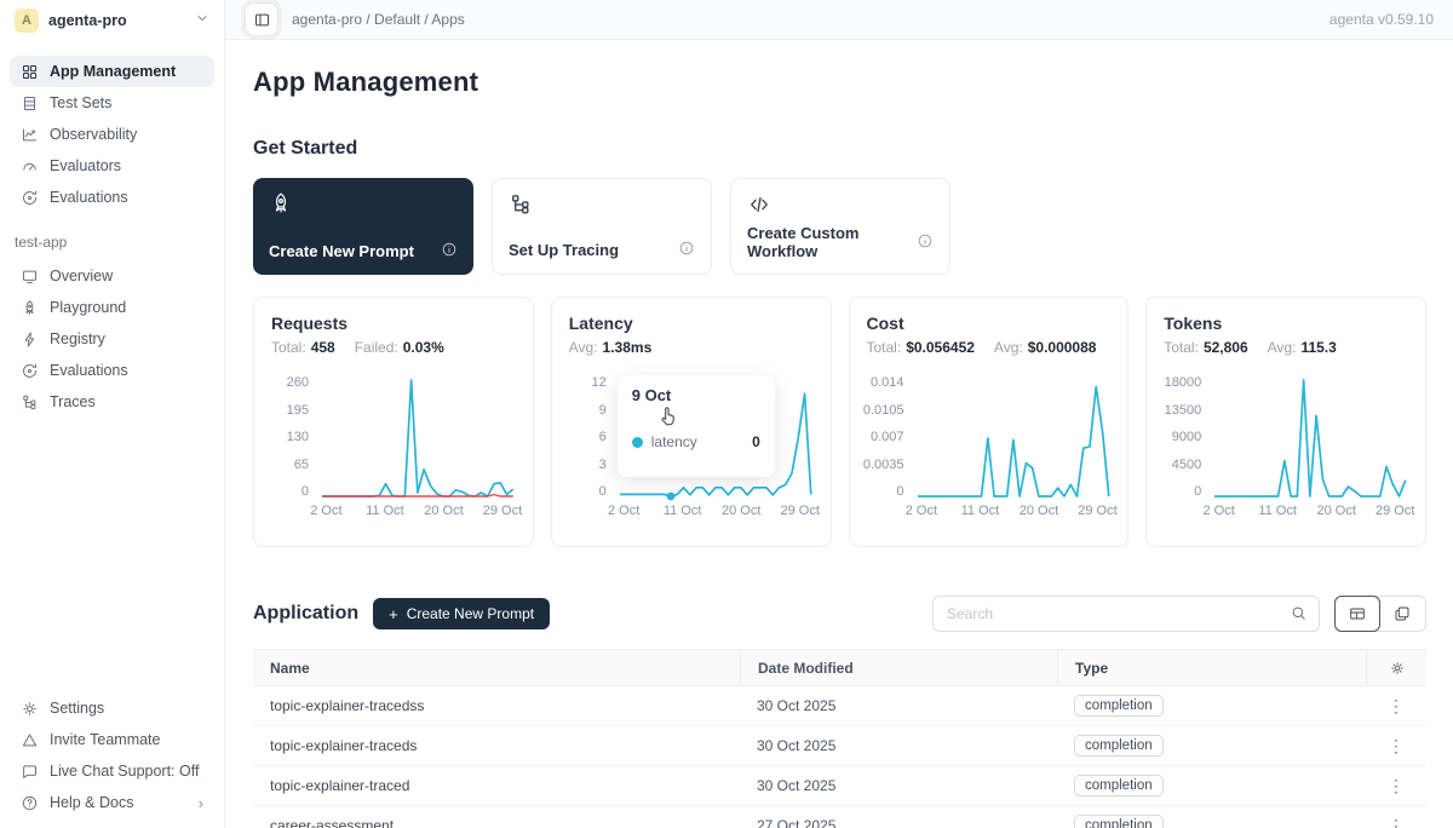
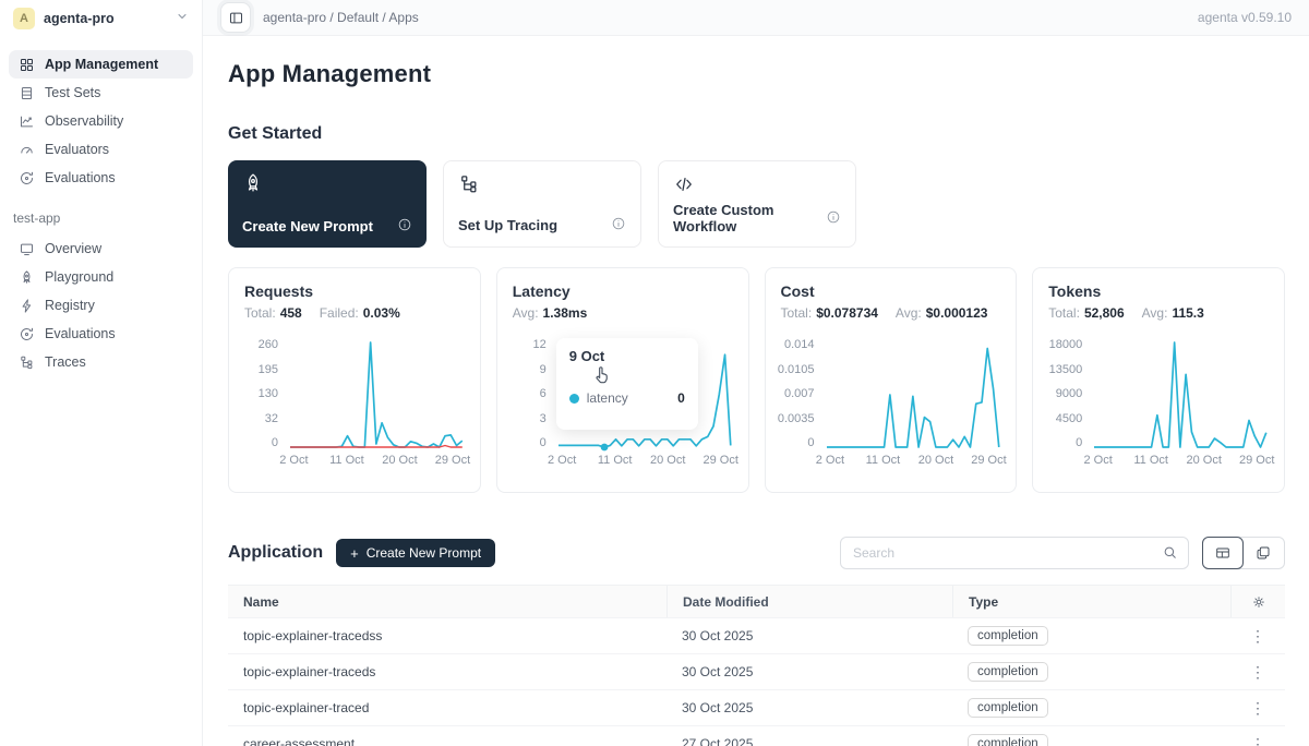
  A
  agenta-pro
  App Management
  Test Sets
  Observability
  Evaluators
  Evaluations
  test-app
  Overview
  Playground
  Registry
  Evaluations
  Traces
- Settings
- Invite Teammate
- Live Chat Support: Off
- Help & Docs
- ›
  agenta-pro / Default / Apps
  agenta v0.59.10
  App Management
  Get Started
  Create New Prompt
  Set Up Tracing
  Create Custom Workflow
  Requests
  Total: 458
  Failed: 0.03%
  260
  195
  130
- 65
+ 32
  0
  2 Oct
  11 Oct
  20 Oct
  29 Oct
  Latency
  Avg: 1.38ms
  12
  9
  6
  3
  0
  2 Oct
  11 Oct
  20 Oct
  29 Oct
  9 Oct
  latency
  0
  Cost
- Total: $0.056452
+ Total: $0.078734
- Avg: $0.000088
+ Avg: $0.000123
  0.014
  0.0105
  0.007
  0.0035
  0
  2 Oct
  11 Oct
  20 Oct
  29 Oct
  Tokens
  Total: 52,806
  Avg: 115.3
  18000
  13500
  9000
  4500
  0
  2 Oct
  11 Oct
  20 Oct
  29 Oct
  Application
  +
  Create New Prompt
  Search
  Name
  Date Modified
  Type
  topic-explainer-tracedss
  30 Oct 2025
  completion
  ⋮
  topic-explainer-traceds
  30 Oct 2025
  completion
  ⋮
  topic-explainer-traced
  30 Oct 2025
  completion
  ⋮
  career-assessment
  27 Oct 2025
  completion
  ⋮
